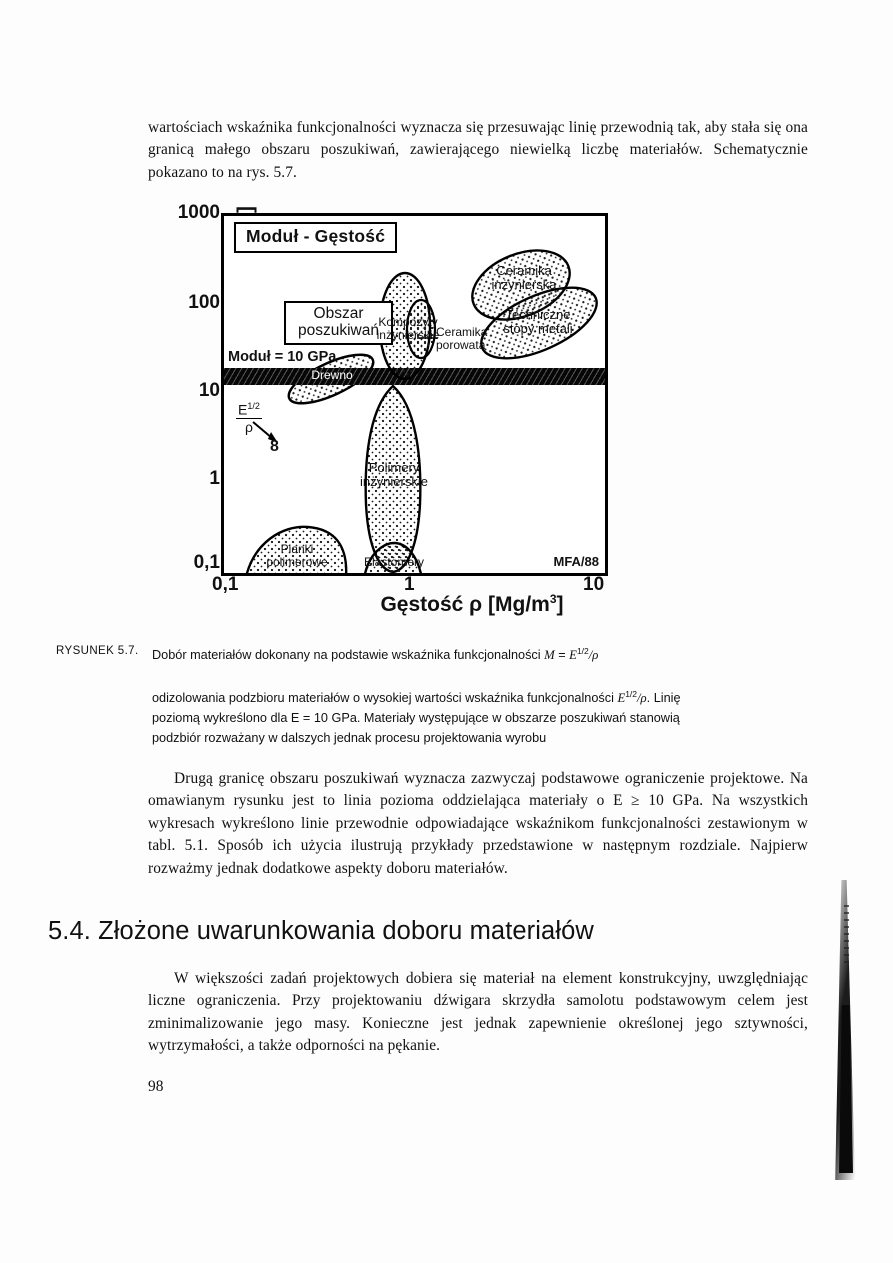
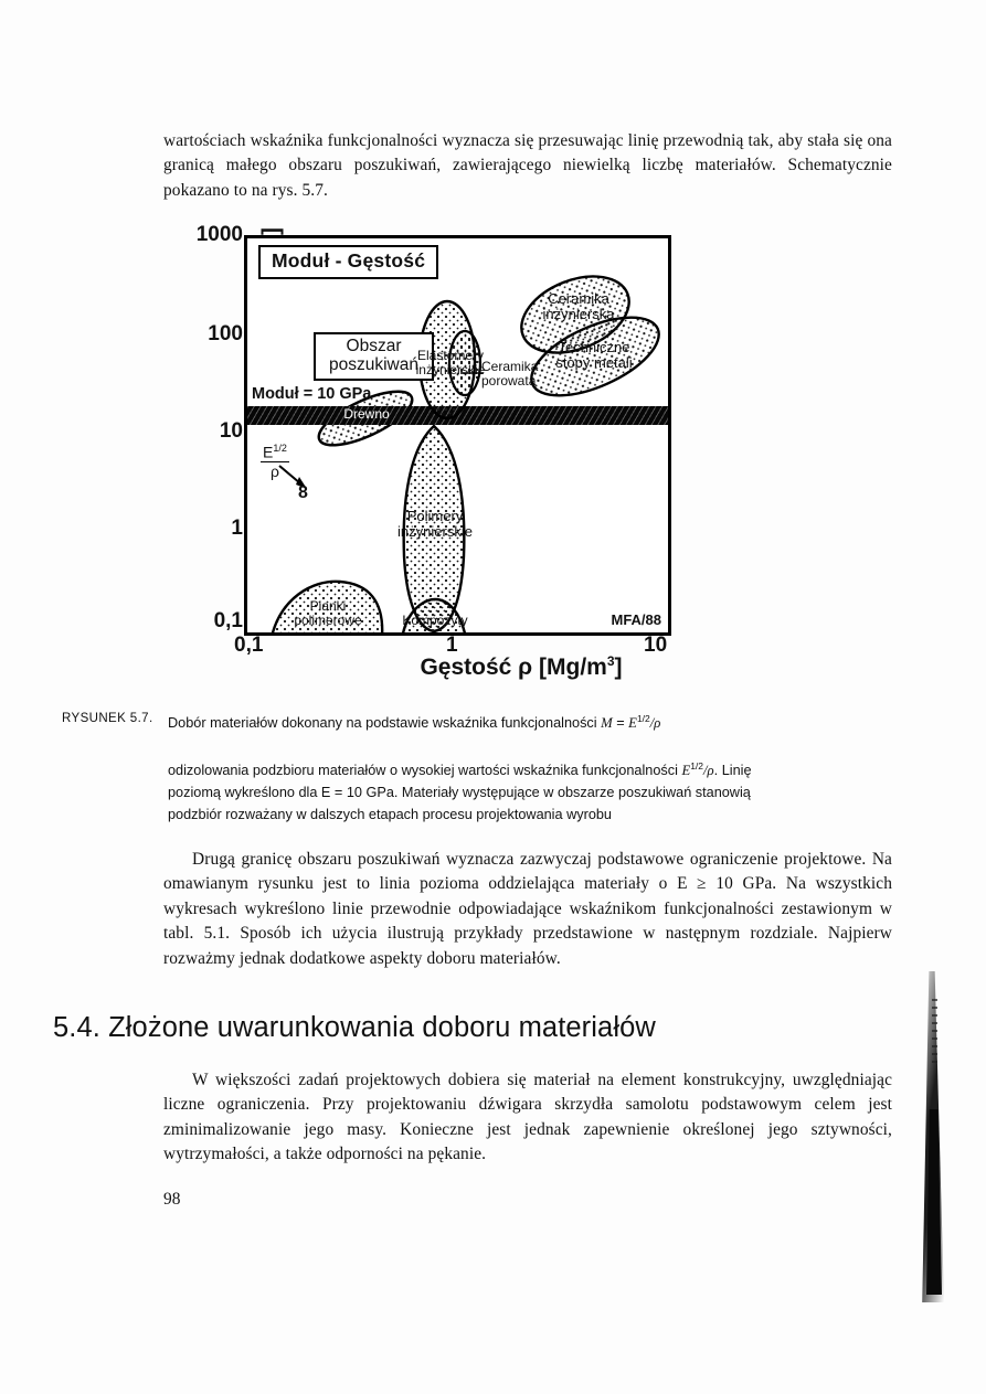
  wartościach wskaźnika funkcjonalności wyznacza się przesuwając linię przewodnią tak, aby stała się ona granicą małego obszaru poszukiwań, zawierającego niewielką liczbę materiałów. Schematycznie pokazano to na rys. 5.7.
  1000
  100
  10
  1
  0,1
  0,1
  1
  10
  Gęstość ρ [Mg/m3]
  Moduł = 10 GPa
  Moduł - Gęstość
  Obszar
  poszukiwań
  E1/2
  ρ
  8
  Ceramika
  inżynierska
  Techniczne
  stopy metali
- Kompozyty
+ Elastomery
  inżynierskie
  Ceramika
  porowata
  Drewno
  Polimery
  inżynierskie
- Elastomery
+ Kompozyty
  Pianki
  polimerowe
  MFA/88
  RYSUNEK 5.7.
  Dobór materiałów dokonany na podstawie wskaźnika funkcjonalności M = E1/2/ρ
  odizolowania podzbioru materiałów o wysokiej wartości wskaźnika funkcjonalności E1/2/ρ. Linię
  poziomą wykreślono dla E = 10 GPa. Materiały występujące w obszarze poszukiwań stanowią
- podzbiór rozważany w dalszych jednak procesu projektowania wyrobu
+ podzbiór rozważany w dalszych etapach procesu projektowania wyrobu
  Drugą granicę obszaru poszukiwań wyznacza zazwyczaj podstawowe ograniczenie projektowe. Na omawianym rysunku jest to linia pozioma oddzielająca materiały o E ≥ 10 GPa. Na wszystkich wykresach wykreślono linie przewodnie odpowiadające wskaźnikom funkcjonalności zestawionym w tabl. 5.1. Sposób ich użycia ilustrują przykłady przedstawione w następnym rozdziale. Najpierw rozważmy jednak dodatkowe aspekty doboru materiałów.
  5.4. Złożone uwarunkowania doboru materiałów
  W większości zadań projektowych dobiera się materiał na element konstrukcyjny, uwzględniając liczne ograniczenia. Przy projektowaniu dźwigara skrzydła samolotu podstawowym celem jest zminimalizowanie jego masy. Konieczne jest jednak zapewnienie określonej jego sztywności, wytrzymałości, a także odporności na pękanie.
  98
